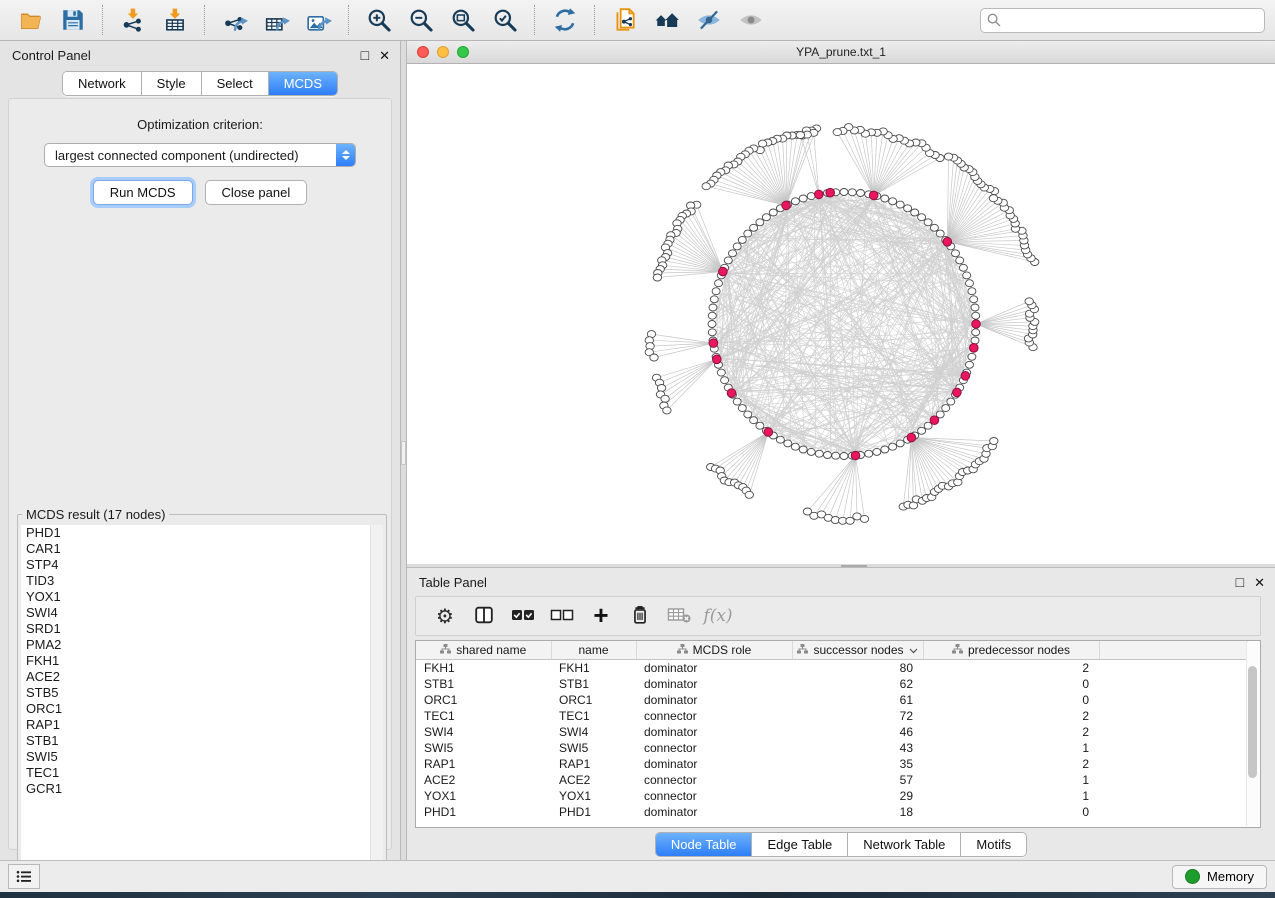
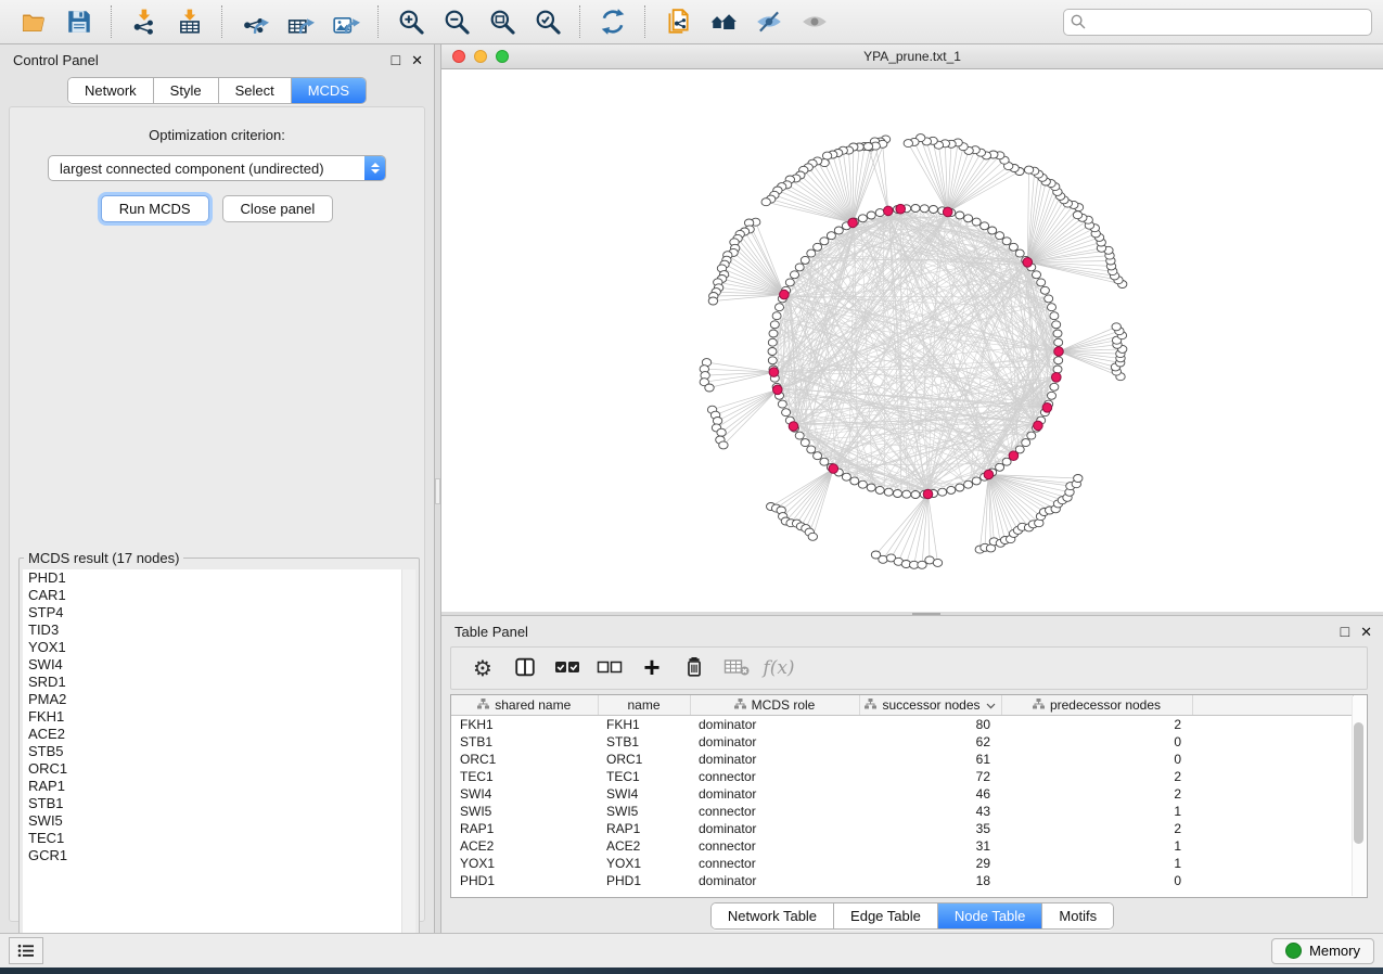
  Control Panel
  □
  ✕
  Network
  Style
  Select
  MCDS
  Optimization criterion:
  largest connected component (undirected)
  Run MCDS
  Close panel
  MCDS result (17 nodes)
  PHD1
  CAR1
  STP4
  TID3
  YOX1
  SWI4
  SRD1
  PMA2
  FKH1
  ACE2
  STB5
  ORC1
  RAP1
  STB1
  SWI5
  TEC1
  GCR1
  YPA_prune.txt_1
  Table Panel
  □
  ✕
  ⚙
  +
  f(x)
  shared name	name	MCDS role	successor nodes	predecessor nodes
  FKH1	FKH1	dominator	80	2
  STB1	STB1	dominator	62	0
  ORC1	ORC1	dominator	61	0
  TEC1	TEC1	connector	72	2
  SWI4	SWI4	dominator	46	2
  SWI5	SWI5	connector	43	1
  RAP1	RAP1	dominator	35	2
- ACE2	ACE2	connector	57	1
+ ACE2	ACE2	connector	31	1
  YOX1	YOX1	connector	29	1
  PHD1	PHD1	dominator	18	0
- Node Table
+ Network Table
  Edge Table
- Network Table
+ Node Table
  Motifs
  Memory
